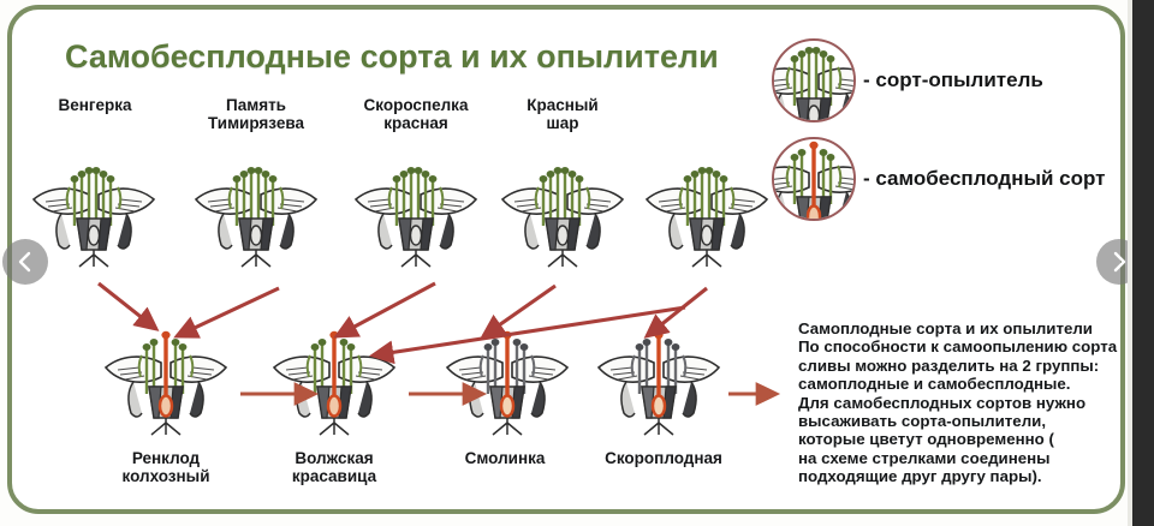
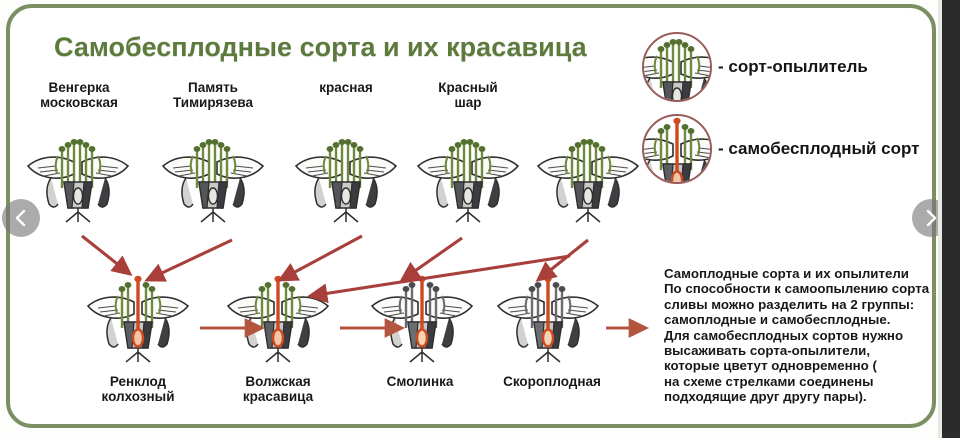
- Самобесплодные сорта и их опылители
+ Самобесплодные сорта и их красавица
  Венгерка
+ московская
  Память
  Тимирязева
- Скороспелка
  красная
  Красный
  шар
  Ренклод
  колхозный
  Волжская
  красавица
  Смолинка
  Скороплодная
  - сорт-опылитель
  - самобесплодный сорт
  Самоплодные сорта и их опылители
  По способности к самоопылению сорта
  сливы можно разделить на 2 группы:
  самоплодные и самобесплодные.
  Для самобесплодных сортов нужно
  высаживать сорта-опылители,
  которые цветут одновременно (
  на схеме стрелками соединены
  подходящие друг другу пары).
